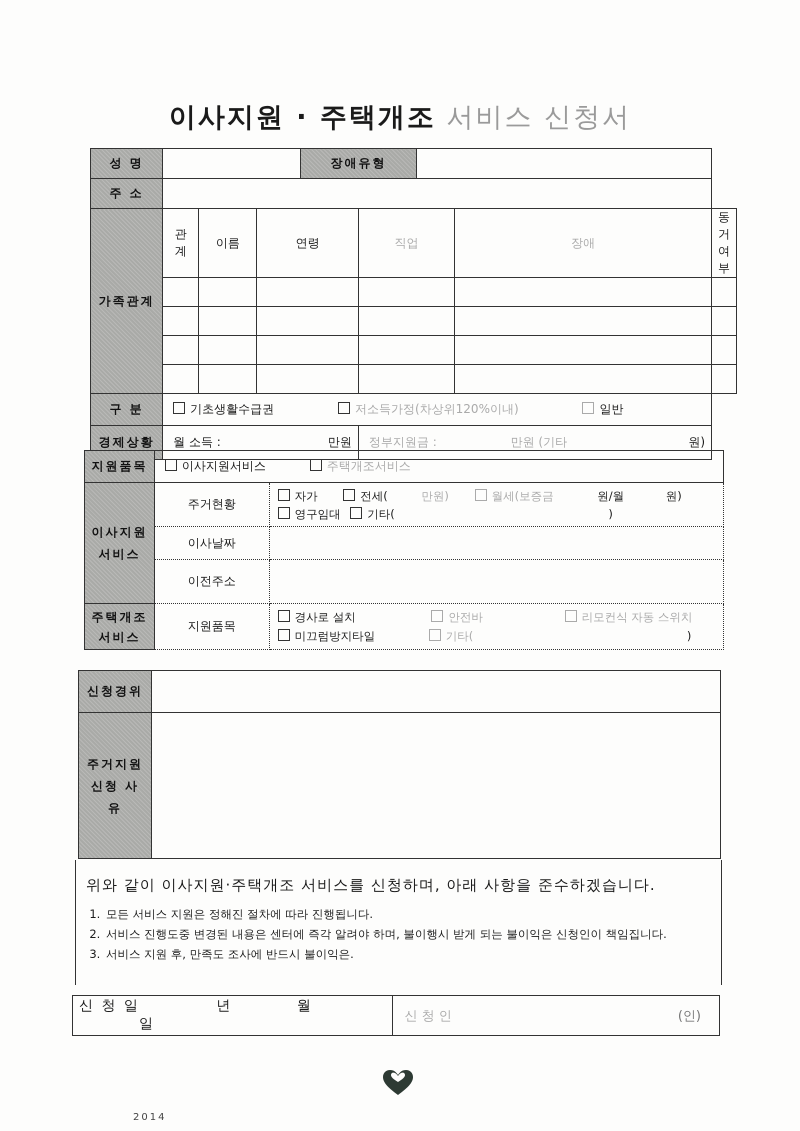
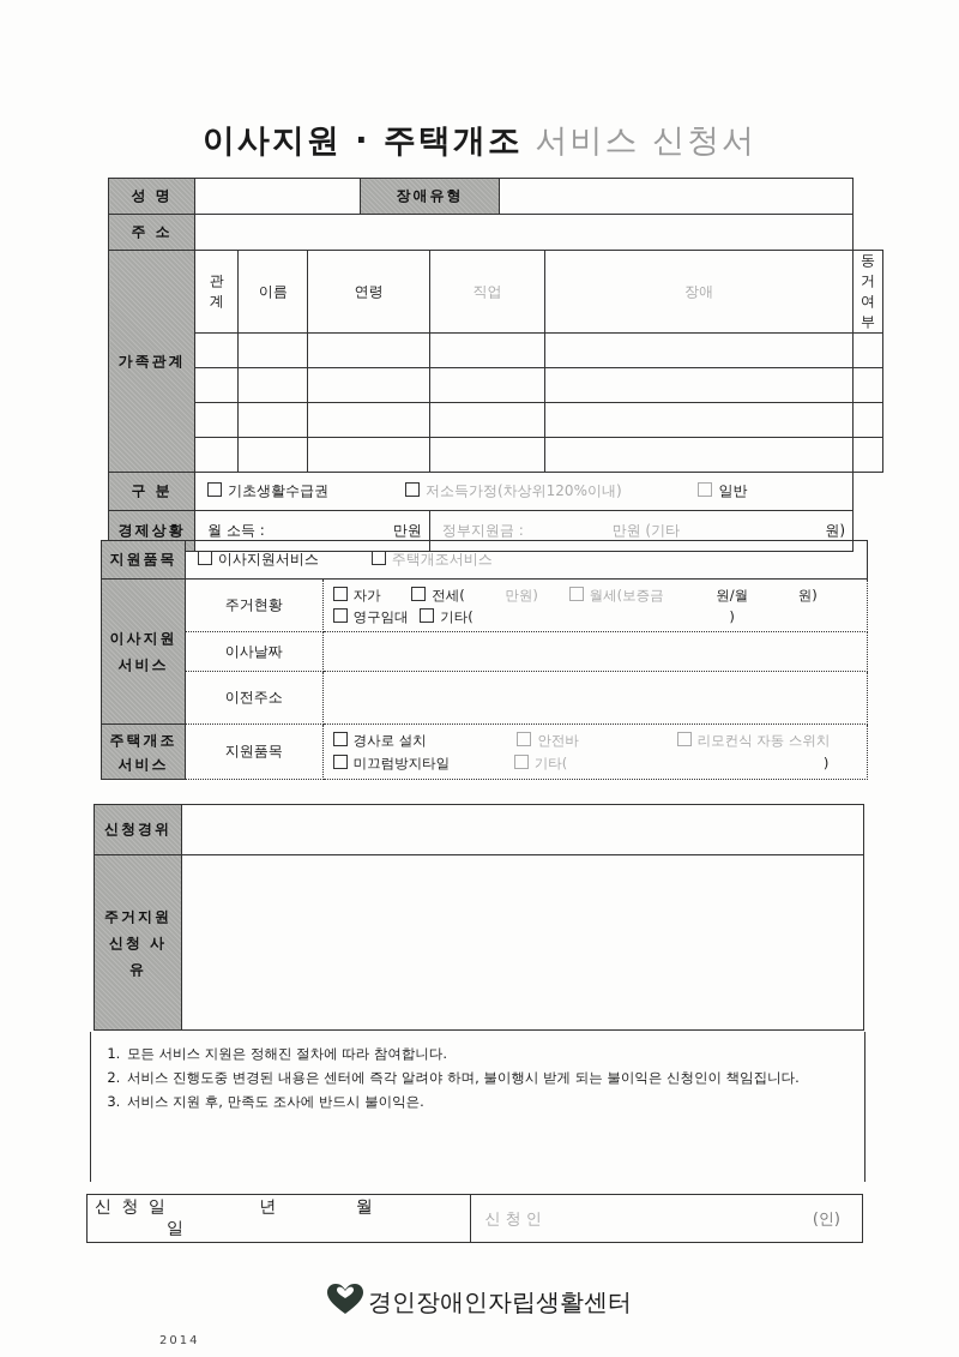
  이사지원 · 주택개조 서비스 신청서
  성 명		장애유형
  주 소
  가족관계	관계	이름	연령	직업	장애	동거여부
  구 분	기초생활수급권 저소득가정(차상위120%이내) 일반
  경제상황	월 소득 : 만원	정부지원금 : 만원 (기타 원)
  지원품목	이사지원서비스 주택개조서비스
  이사지원 서비스	주거현황	자가 전세( 만원) 월세(보증금 원/월 원) 영구임대 기타( )
  이사날짜
  이전주소
  주택개조 서비스	지원품목	경사로 설치 안전바 리모컨식 자동 스위치 미끄럼방지타일 기타( )
  신청경위
  주거지원 신청 사유
- 위와 같이 이사지원·주택개조 서비스를 신청하며, 아래 사항을 준수하겠습니다.
- 모든 서비스 지원은 정해진 절차에 따라 진행됩니다.
+ 모든 서비스 지원은 정해진 절차에 따라 참여합니다.
  서비스 진행도중 변경된 내용은 센터에 즉각 알려야 하며, 불이행시 받게 되는 불이익은 신청인이 책임집니다.
  서비스 지원 후, 만족도 조사에 반드시 불이익은.
  신 청 일 년 월 일	신 청 인 (인)
+ 경인장애인자립생활센터
  2014
